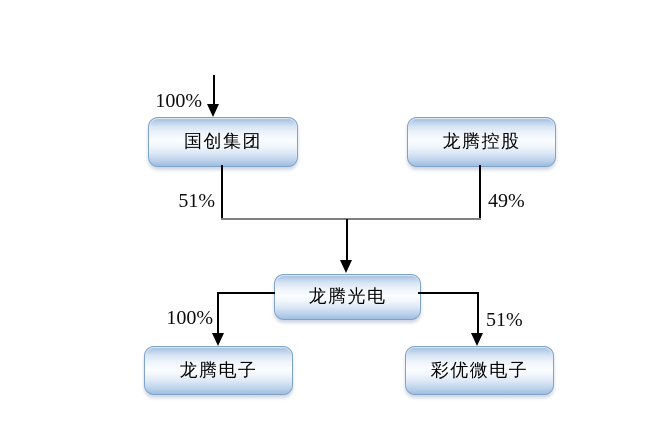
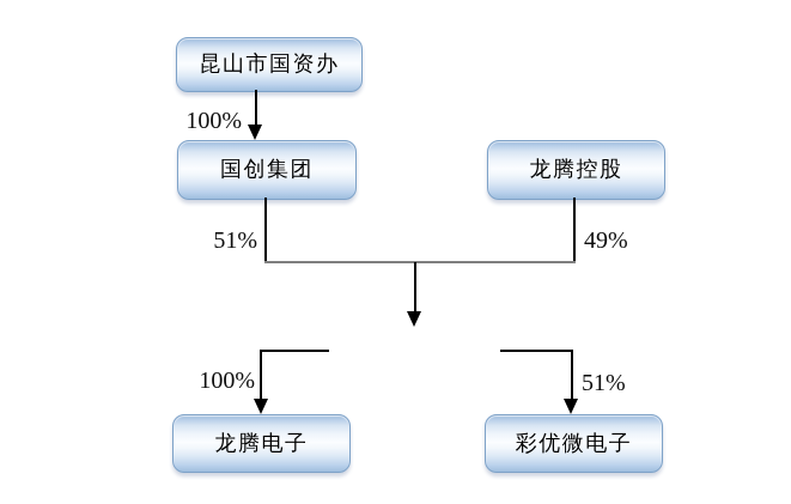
+ 昆山市国资办
  国创集团
  龙腾控股
- 龙腾光电
  龙腾电子
  彩优微电子
  100%
  51%
  49%
  100%
  51%
